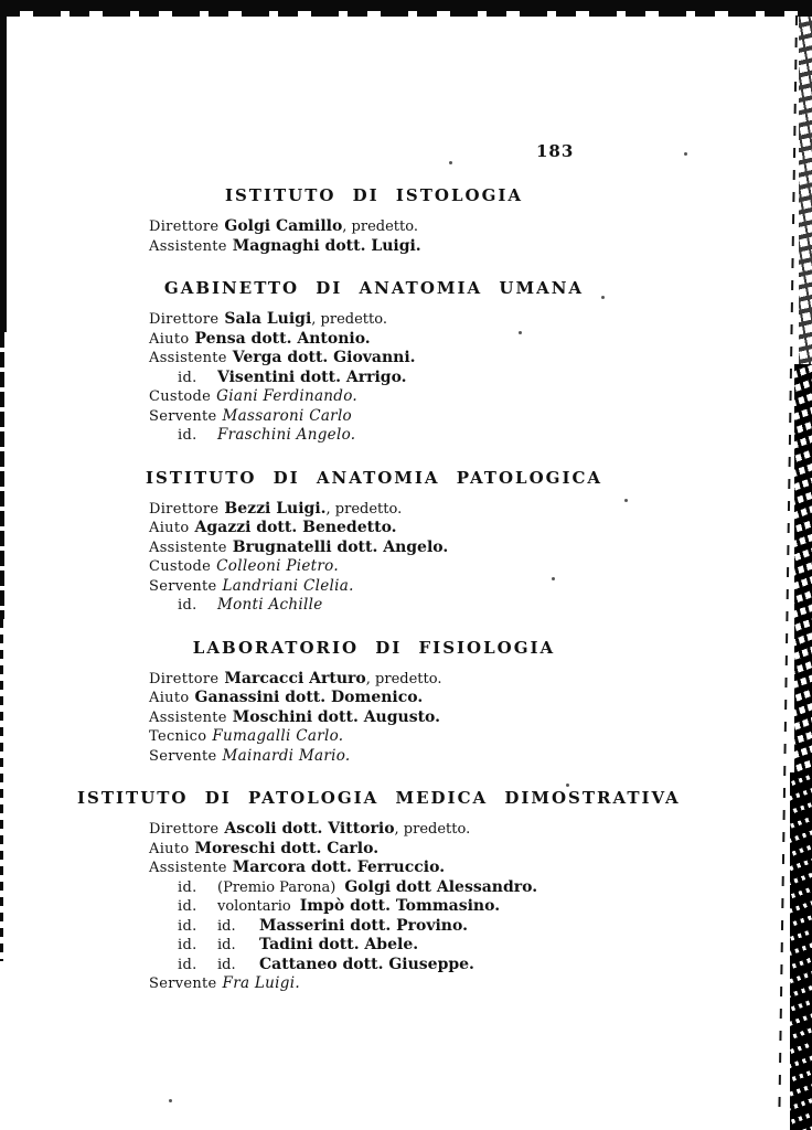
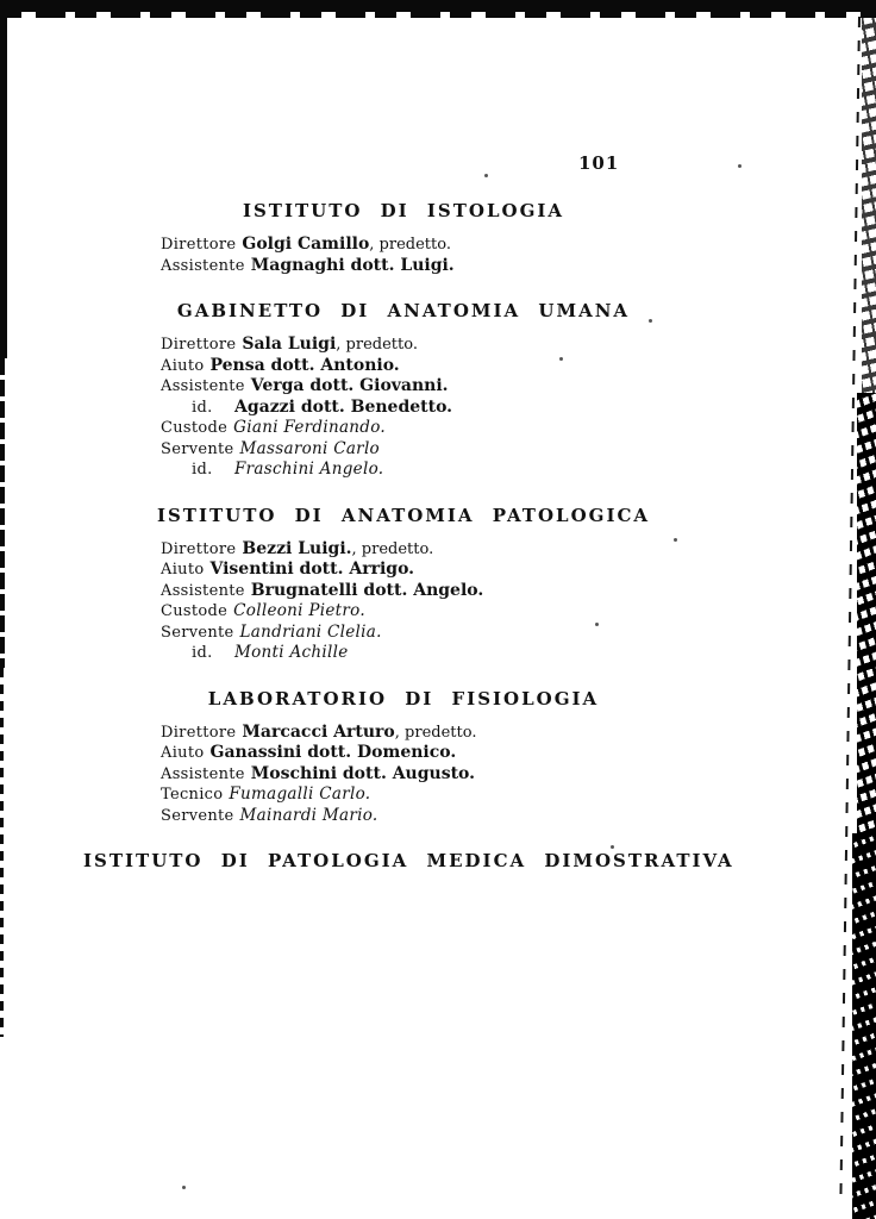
- 183
+ 101
  ISTITUTO DI ISTOLOGIA
  Direttore Golgi Camillo, predetto.
  Assistente Magnaghi dott. Luigi.
  GABINETTO DI ANATOMIA UMANA
  Direttore Sala Luigi, predetto.
  Aiuto Pensa dott. Antonio.
  Assistente Verga dott. Giovanni.
- id. Visentini dott. Arrigo.
+ id. Agazzi dott. Benedetto.
  Custode Giani Ferdinando.
  Servente Massaroni Carlo
  id. Fraschini Angelo.
  ISTITUTO DI ANATOMIA PATOLOGICA
  Direttore Bezzi Luigi., predetto.
- Aiuto Agazzi dott. Benedetto.
+ Aiuto Visentini dott. Arrigo.
  Assistente Brugnatelli dott. Angelo.
  Custode Colleoni Pietro.
  Servente Landriani Clelia.
  id. Monti Achille
  LABORATORIO DI FISIOLOGIA
  Direttore Marcacci Arturo, predetto.
  Aiuto Ganassini dott. Domenico.
  Assistente Moschini dott. Augusto.
  Tecnico Fumagalli Carlo.
  Servente Mainardi Mario.
  ISTITUTO DI PATOLOGIA MEDICA DIMOSTRATIVA
- Direttore Ascoli dott. Vittorio, predetto.
- Aiuto Moreschi dott. Carlo.
- Assistente Marcora dott. Ferruccio.
- id. (Premio Parona) Golgi dott Alessandro.
- id. volontario Impò dott. Tommasino.
- id. id. Masserini dott. Provino.
- id. id. Tadini dott. Abele.
- id. id. Cattaneo dott. Giuseppe.
- Servente Fra Luigi.
